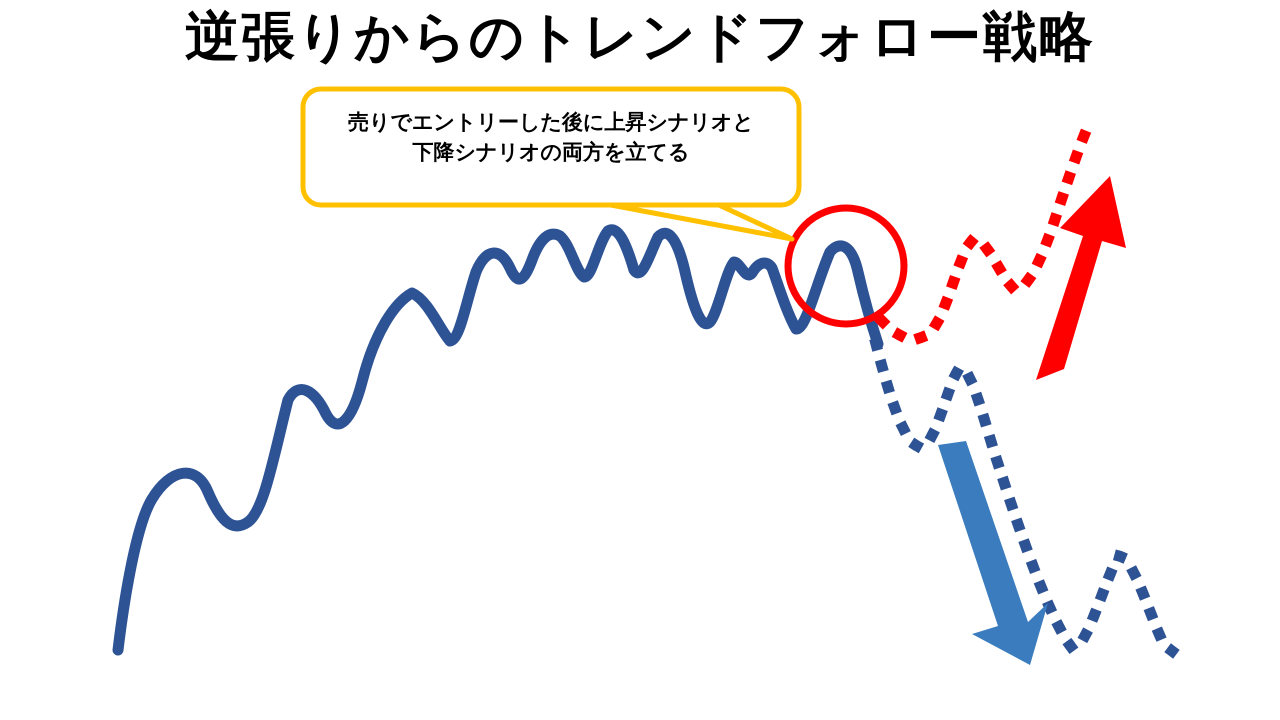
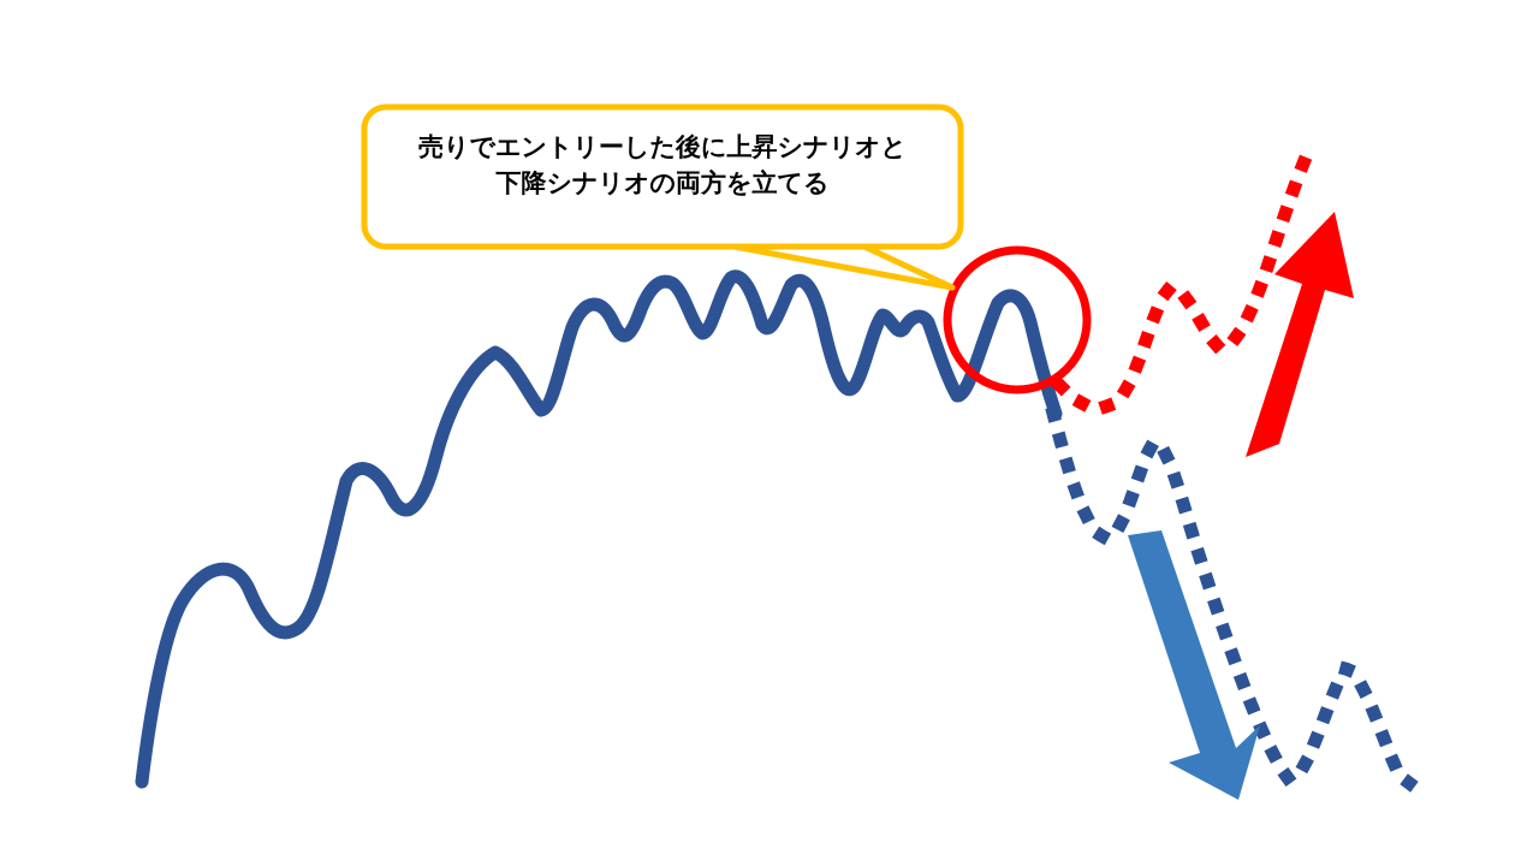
- 逆張りからのトレンドフォロー戦略
  売りでエントリーした後に上昇シナリオと
  下降シナリオの両方を立てる
